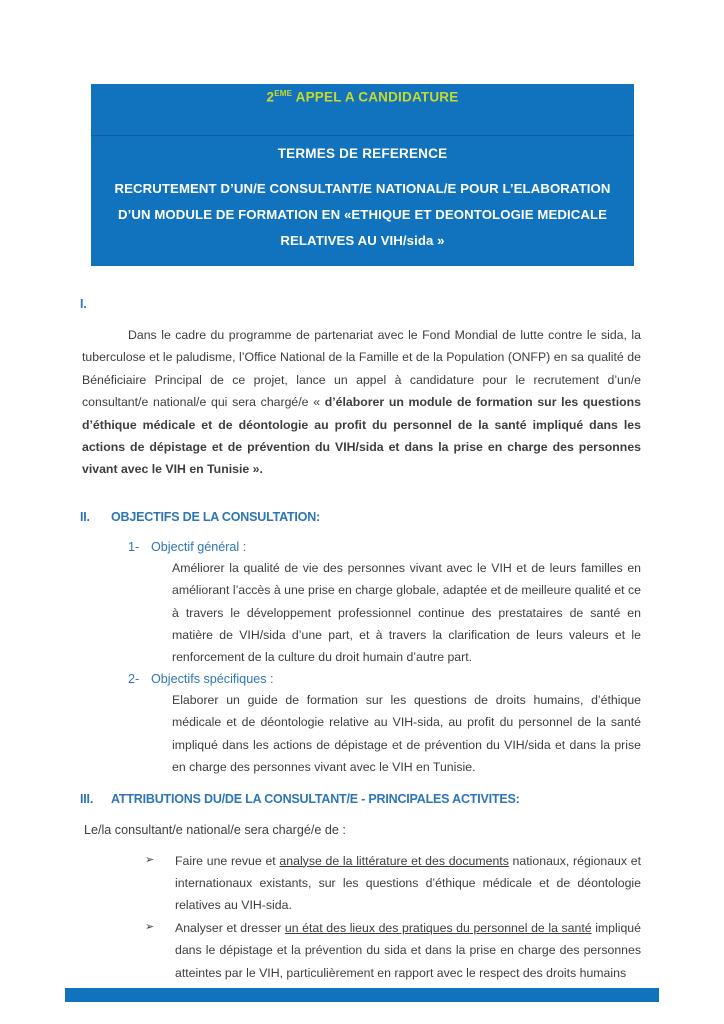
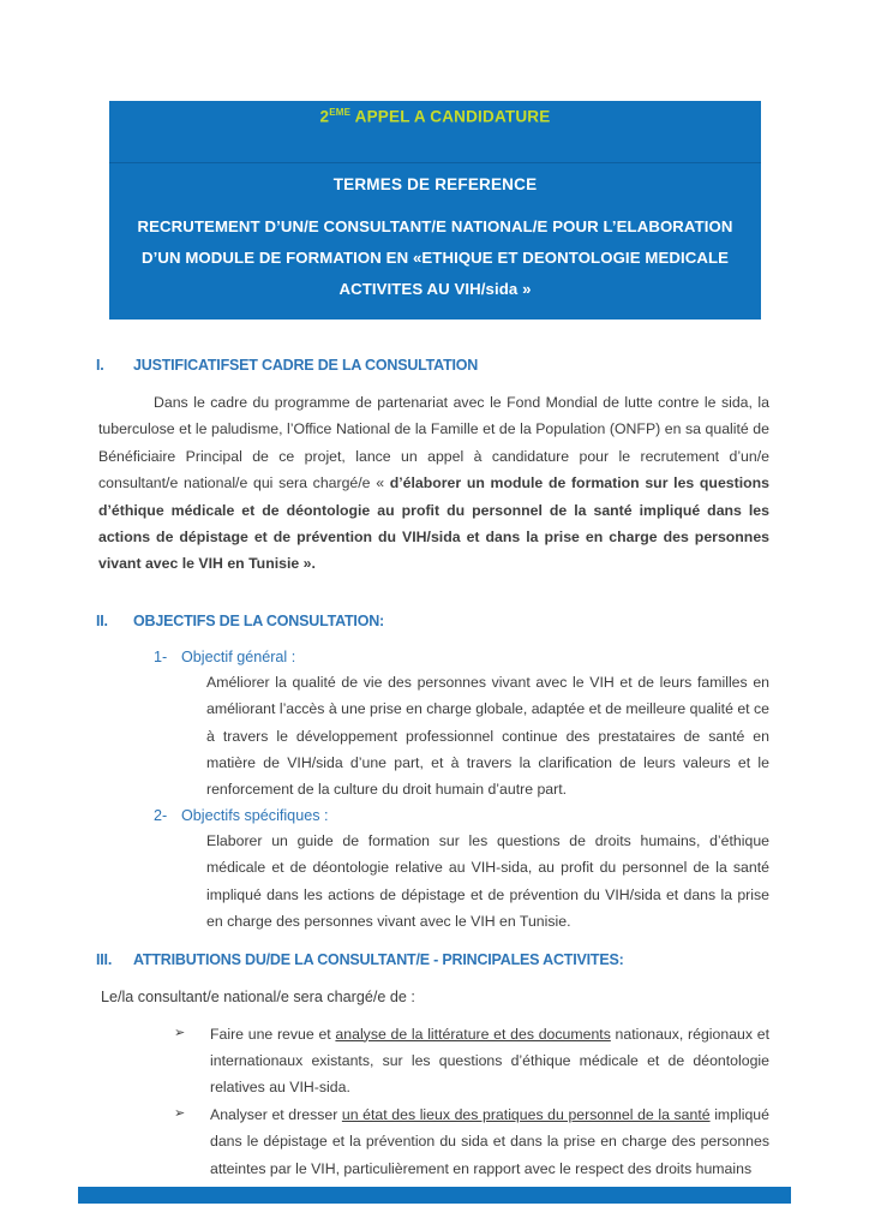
  2EME APPEL A CANDIDATURE
  TERMES DE REFERENCE
- RECRUTEMENT D’UN/E CONSULTANT/E NATIONAL/E POUR L’ELABORATION D’UN MODULE DE FORMATION EN «ETHIQUE ET DEONTOLOGIE MEDICALE RELATIVES AU VIH/sida »
+ RECRUTEMENT D’UN/E CONSULTANT/E NATIONAL/E POUR L’ELABORATION D’UN MODULE DE FORMATION EN «ETHIQUE ET DEONTOLOGIE MEDICALE ACTIVITES AU VIH/sida »
  I.
+ JUSTIFICATIFSET CADRE DE LA CONSULTATION
  Dans le cadre du programme de partenariat avec le Fond Mondial de lutte contre le sida, la tuberculose et le paludisme, l’Office National de la Famille et de la Population (ONFP) en sa qualité de Bénéficiaire Principal de ce projet, lance un appel à candidature pour le recrutement d’un/e consultant/e national/e qui sera chargé/e « d’élaborer un module de formation sur les questions d’éthique médicale et de déontologie au profit du personnel de la santé impliqué dans les actions de dépistage et de prévention du VIH/sida et dans la prise en charge des personnes vivant avec le VIH en Tunisie ».
  II.
  OBJECTIFS DE LA CONSULTATION:
  1-
  Objectif général :
  Améliorer la qualité de vie des personnes vivant avec le VIH et de leurs familles en améliorant l’accès à une prise en charge globale, adaptée et de meilleure qualité et ce à travers le développement professionnel continue des prestataires de santé en matière de VIH/sida d’une part, et à travers la clarification de leurs valeurs et le renforcement de la culture du droit humain d’autre part.
  2-
  Objectifs spécifiques :
  Elaborer un guide de formation sur les questions de droits humains, d’éthique médicale et de déontologie relative au VIH-sida, au profit du personnel de la santé impliqué dans les actions de dépistage et de prévention du VIH/sida et dans la prise en charge des personnes vivant avec le VIH en Tunisie.
  III.
  ATTRIBUTIONS DU/DE LA CONSULTANT/E - PRINCIPALES ACTIVITES:
  Le/la consultant/e national/e sera chargé/e de :
  ➢
  Faire une revue et analyse de la littérature et des documents nationaux, régionaux et internationaux existants, sur les questions d’éthique médicale et de déontologie relatives au VIH-sida.
  ➢
  Analyser et dresser un état des lieux des pratiques du personnel de la santé impliqué dans le dépistage et la prévention du sida et dans la prise en charge des personnes atteintes par le VIH, particulièrement en rapport avec le respect des droits humains
